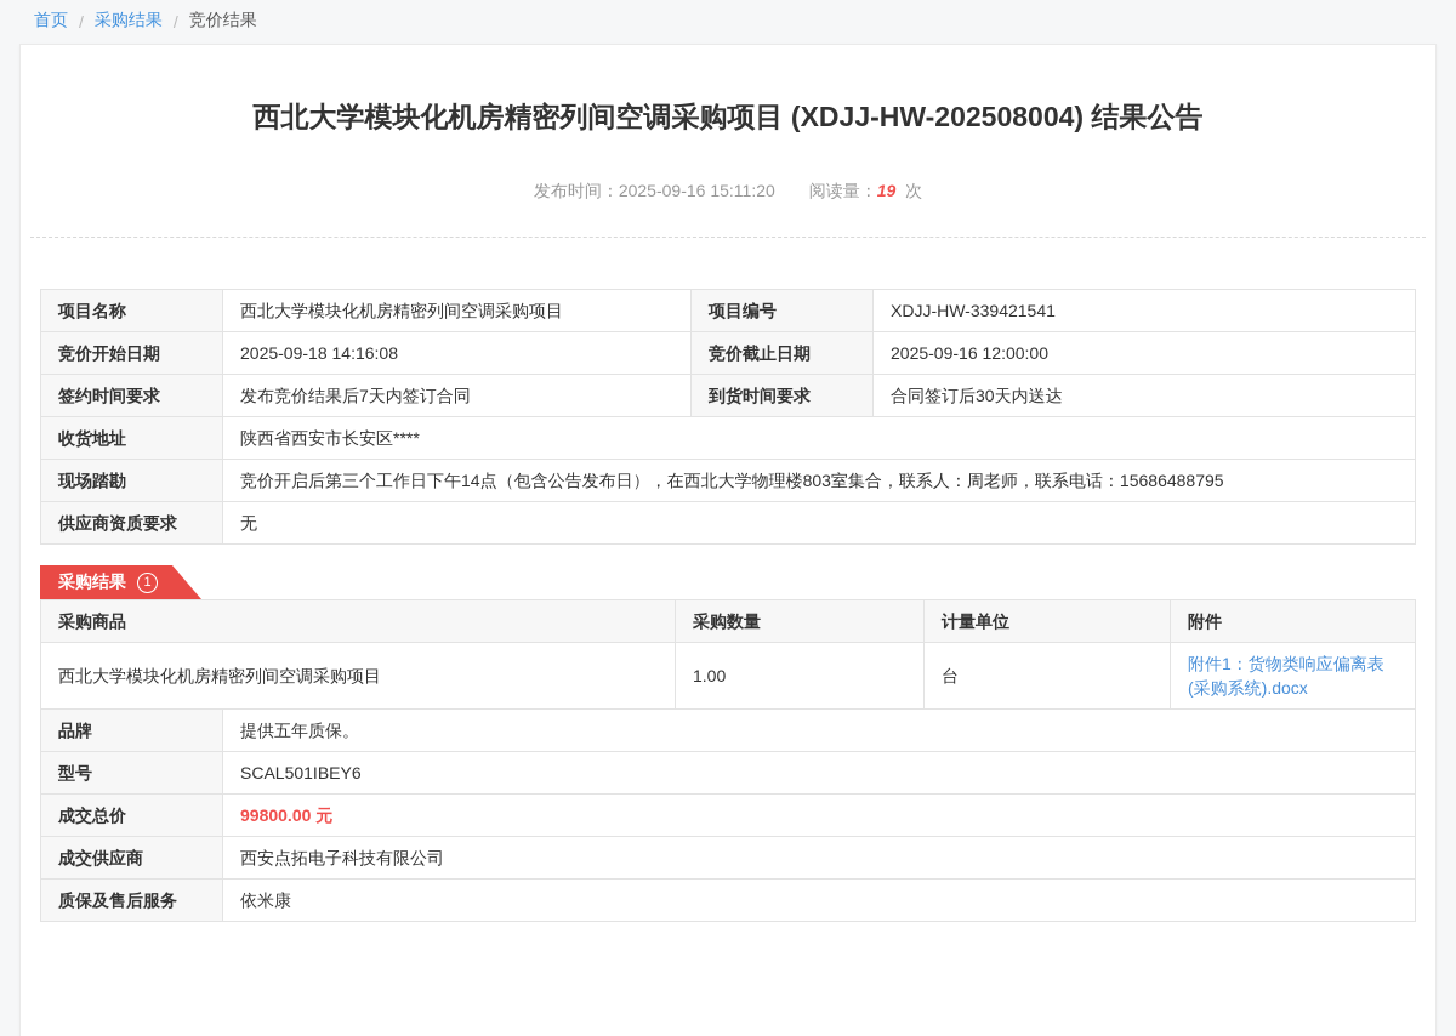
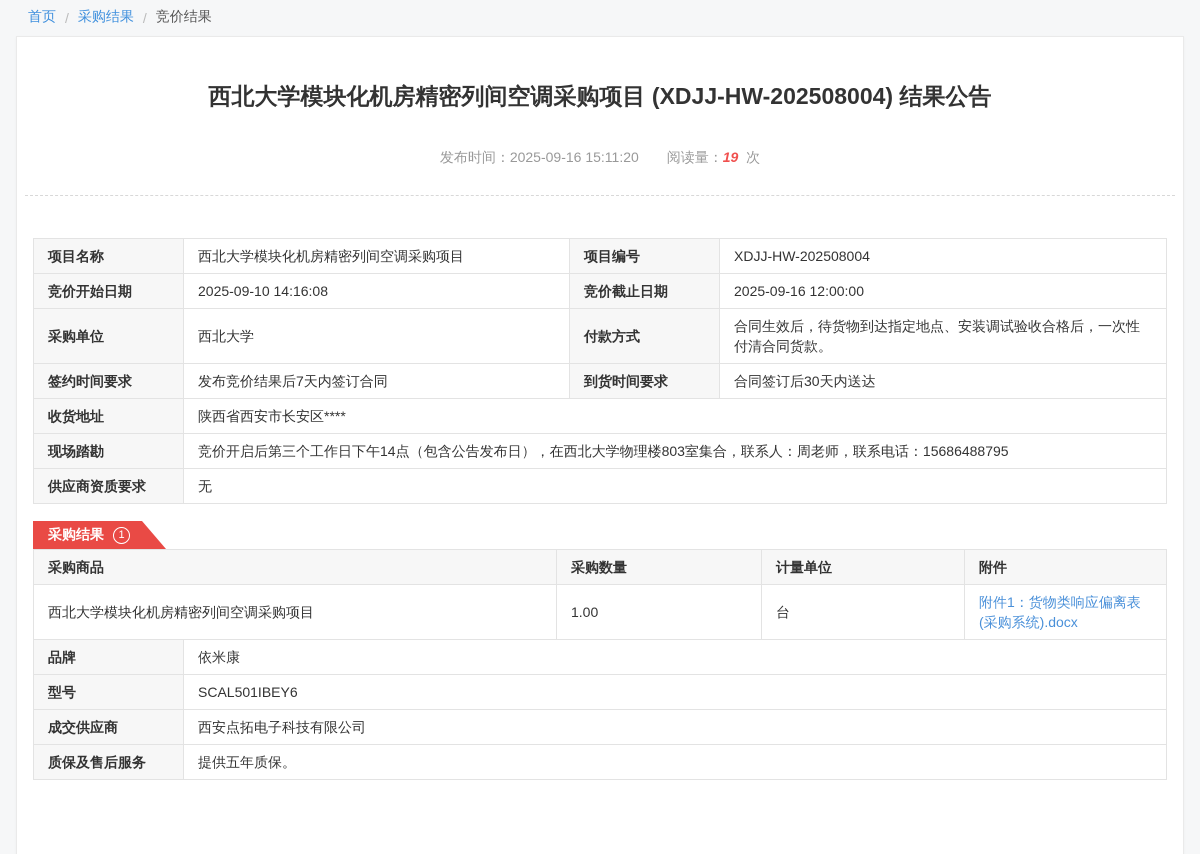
  首页
  /
  采购结果
  /
  竞价结果
  西北大学模块化机房精密列间空调采购项目 (XDJJ-HW-202508004) 结果公告
  发布时间：2025-09-16 15:11:20 阅读量：19 次
- 项目名称	西北大学模块化机房精密列间空调采购项目	项目编号	XDJJ-HW-339421541
+ 项目名称	西北大学模块化机房精密列间空调采购项目	项目编号	XDJJ-HW-202508004
- 竞价开始日期	2025-09-18 14:16:08	竞价截止日期	2025-09-16 12:00:00
+ 竞价开始日期	2025-09-10 14:16:08	竞价截止日期	2025-09-16 12:00:00
+ 采购单位	西北大学	付款方式	合同生效后，待货物到达指定地点、安装调试验收合格后，一次性付清合同货款。
  签约时间要求	发布竞价结果后7天内签订合同	到货时间要求	合同签订后30天内送达
  收货地址	陕西省西安市长安区****
  现场踏勘	竞价开启后第三个工作日下午14点（包含公告发布日），在西北大学物理楼803室集合，联系人：周老师，联系电话：15686488795
  供应商资质要求	无
  采购结果
  1
  采购商品	采购数量	计量单位	附件
  西北大学模块化机房精密列间空调采购项目	1.00	台	附件1：货物类响应偏离表(采购系统).docx
- 品牌	提供五年质保。
+ 品牌	依米康
  型号	SCAL501IBEY6
- 成交总价	99800.00 元
  成交供应商	西安点拓电子科技有限公司
- 质保及售后服务	依米康
+ 质保及售后服务	提供五年质保。
